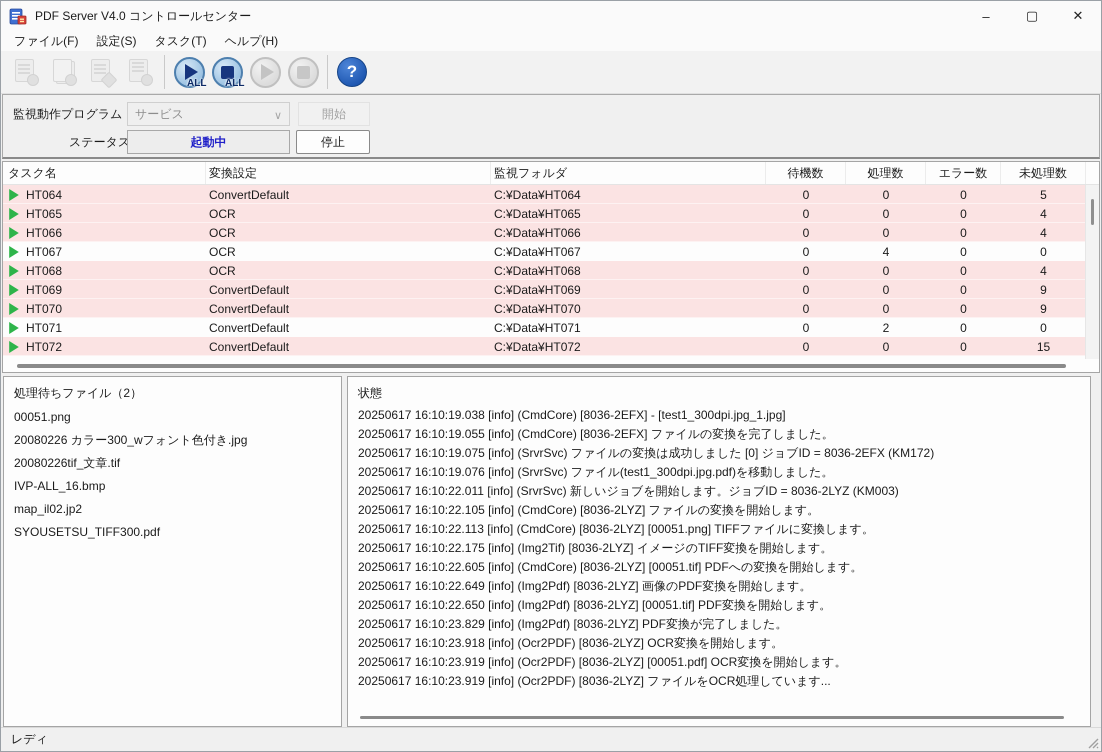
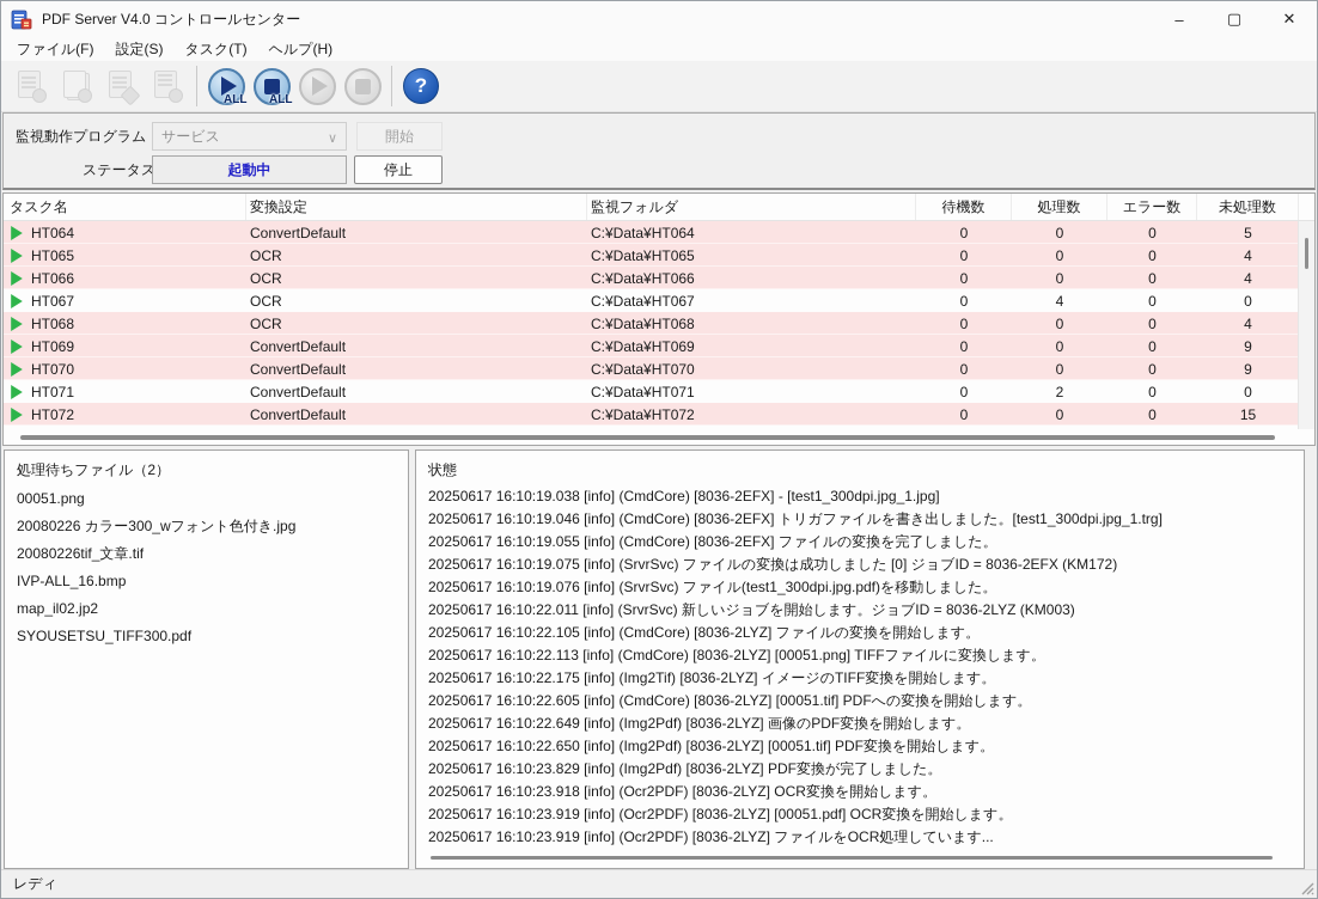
  PDF Server V4.0 コントロールセンター
  –
  ▢
  ✕
  ファイル(F)
  設定(S)
  タスク(T)
  ヘルプ(H)
  ALL
  ALL
  ?
  監視動作プログラム
  サービス
  ∨
  開始
  ステータス
  起動中
  停止
  タスク名
  変換設定
  監視フォルダ
  待機数
  処理数
  エラー数
  未処理数
  HT064
  ConvertDefault
  C:¥Data¥HT064
  0
  0
  0
  5
  HT065
  OCR
  C:¥Data¥HT065
  0
  0
  0
  4
  HT066
  OCR
  C:¥Data¥HT066
  0
  0
  0
  4
  HT067
  OCR
  C:¥Data¥HT067
  0
  4
  0
  0
  HT068
  OCR
  C:¥Data¥HT068
  0
  0
  0
  4
  HT069
  ConvertDefault
  C:¥Data¥HT069
  0
  0
  0
  9
  HT070
  ConvertDefault
  C:¥Data¥HT070
  0
  0
  0
  9
  HT071
  ConvertDefault
  C:¥Data¥HT071
  0
  2
  0
  0
  HT072
  ConvertDefault
  C:¥Data¥HT072
  0
  0
  0
  15
  処理待ちファイル（2）
  00051.png
  20080226 カラー300_wフォント色付き.jpg
  20080226tif_文章.tif
  IVP-ALL_16.bmp
  map_il02.jp2
  SYOUSETSU_TIFF300.pdf
  状態
  20250617 16:10:19.038 [info] (CmdCore) [8036-2EFX] - [test1_300dpi.jpg_1.jpg]
+ 20250617 16:10:19.046 [info] (CmdCore) [8036-2EFX] トリガファイルを書き出しました。[test1_300dpi.jpg_1.trg]
  20250617 16:10:19.055 [info] (CmdCore) [8036-2EFX] ファイルの変換を完了しました。
  20250617 16:10:19.075 [info] (SrvrSvc) ファイルの変換は成功しました [0] ジョブID = 8036-2EFX (KM172)
  20250617 16:10:19.076 [info] (SrvrSvc) ファイル(test1_300dpi.jpg.pdf)を移動しました。
  20250617 16:10:22.011 [info] (SrvrSvc) 新しいジョブを開始します。ジョブID = 8036-2LYZ (KM003)
  20250617 16:10:22.105 [info] (CmdCore) [8036-2LYZ] ファイルの変換を開始します。
  20250617 16:10:22.113 [info] (CmdCore) [8036-2LYZ] [00051.png] TIFFファイルに変換します。
  20250617 16:10:22.175 [info] (Img2Tif) [8036-2LYZ] イメージのTIFF変換を開始します。
  20250617 16:10:22.605 [info] (CmdCore) [8036-2LYZ] [00051.tif] PDFへの変換を開始します。
  20250617 16:10:22.649 [info] (Img2Pdf) [8036-2LYZ] 画像のPDF変換を開始します。
  20250617 16:10:22.650 [info] (Img2Pdf) [8036-2LYZ] [00051.tif] PDF変換を開始します。
  20250617 16:10:23.829 [info] (Img2Pdf) [8036-2LYZ] PDF変換が完了しました。
  20250617 16:10:23.918 [info] (Ocr2PDF) [8036-2LYZ] OCR変換を開始します。
  20250617 16:10:23.919 [info] (Ocr2PDF) [8036-2LYZ] [00051.pdf] OCR変換を開始します。
  20250617 16:10:23.919 [info] (Ocr2PDF) [8036-2LYZ] ファイルをOCR処理しています...
  レディ
